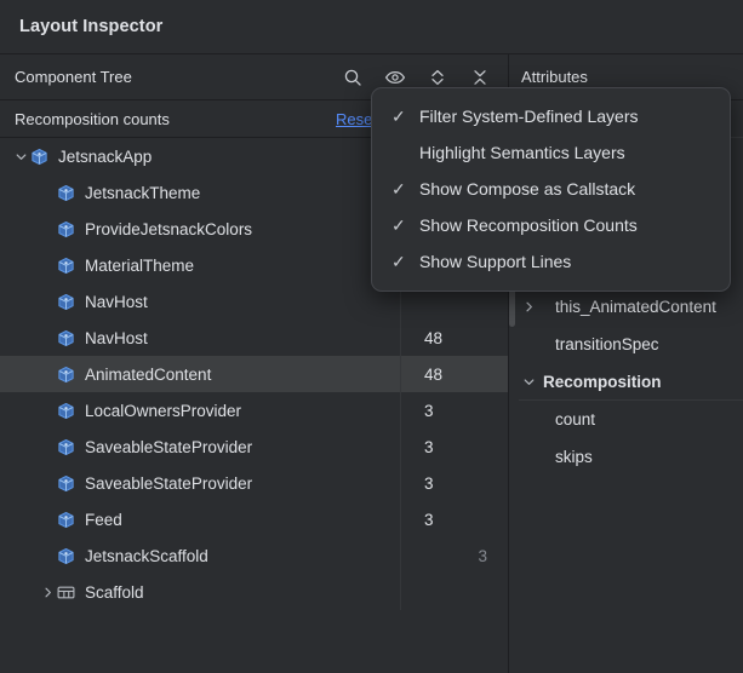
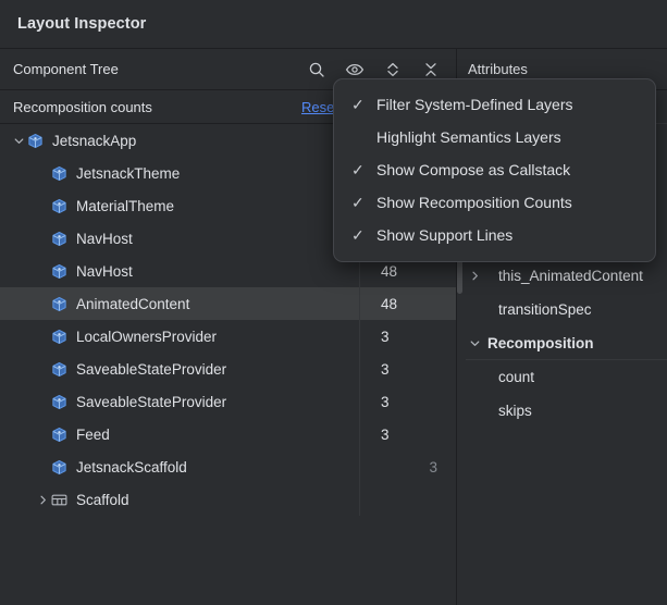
  Layout Inspector
  Component Tree
  Recomposition counts
  Rese
  JetsnackApp
  JetsnackTheme
- ProvideJetsnackColors
  MaterialTheme
  NavHost
  NavHost
  48
  AnimatedContent
  48
  LocalOwnersProvider
  3
  SaveableStateProvider
  3
  SaveableStateProvider
  3
  Feed
  3
  JetsnackScaffold
  3
  Scaffold
  Attributes
  this_AnimatedContent
  transitionSpec
  Recomposition
  count
  skips
  ✓
  Filter System-Defined Layers
  Highlight Semantics Layers
  ✓
  Show Compose as Callstack
  ✓
  Show Recomposition Counts
  ✓
  Show Support Lines
